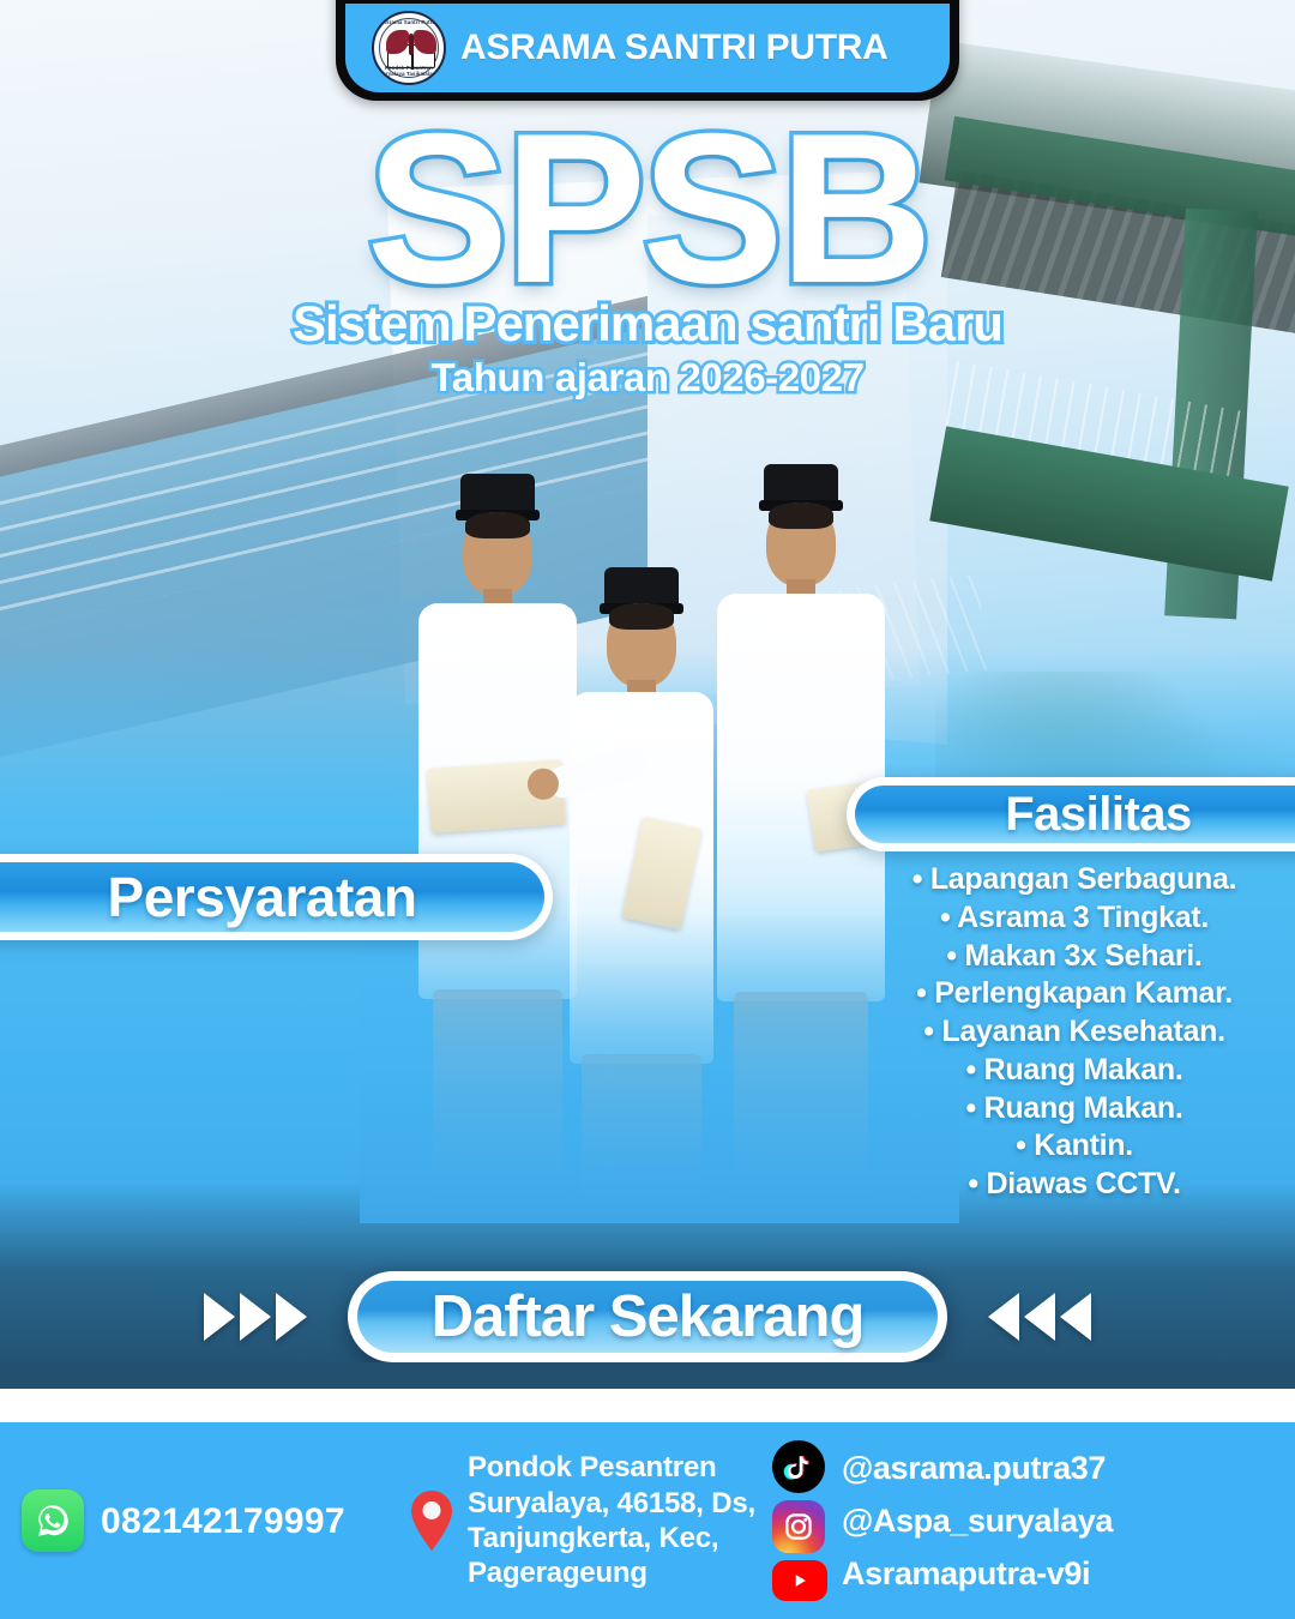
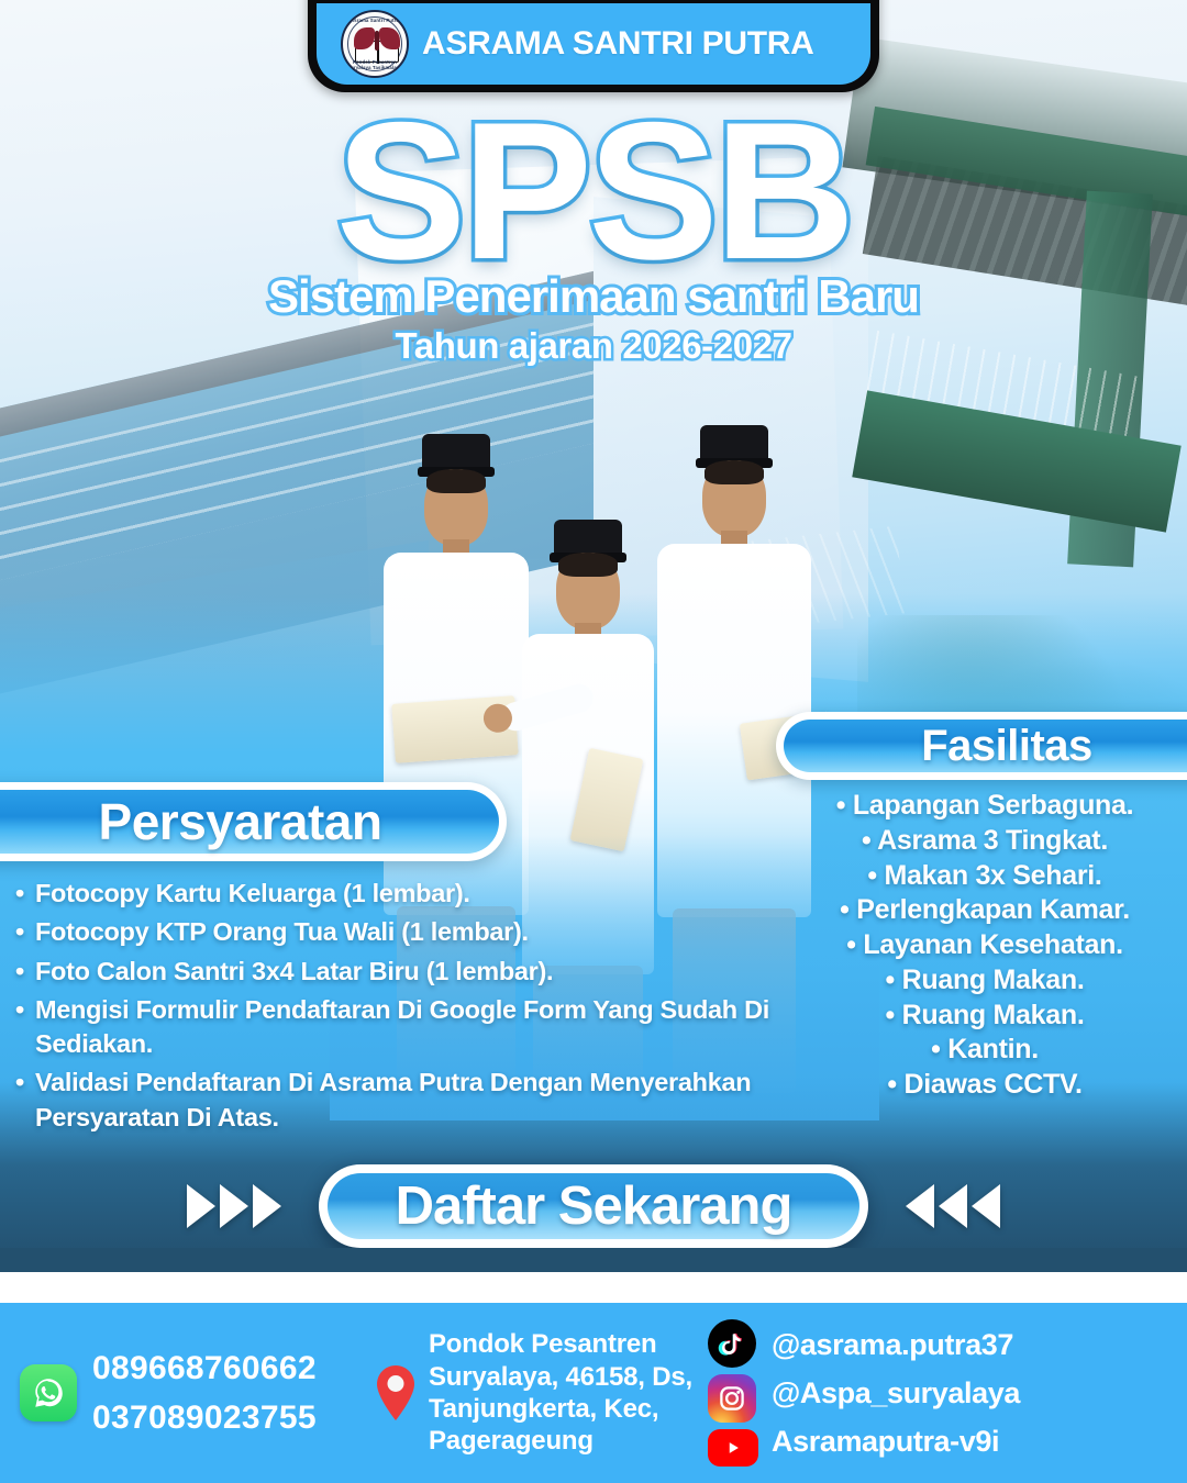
  ASRAMA SANTRI PUTRA
  SPSB
  Sistem Penerimaan santri Baru
  Tahun ajaran 2026-2027
  Persyaratan
+ Fotocopy Kartu Keluarga (1 lembar).
+ Fotocopy KTP Orang Tua Wali (1 lembar).
+ Foto Calon Santri 3x4 Latar Biru (1 lembar).
+ Mengisi Formulir Pendaftaran Di Google Form Yang Sudah Di Sediakan.
+ Validasi Pendaftaran Di Asrama Putra Dengan Menyerahkan Persyaratan Di Atas.
  Fasilitas
  Lapangan Serbaguna.
  Asrama 3 Tingkat.
  Makan 3x Sehari.
  Perlengkapan Kamar.
  Layanan Kesehatan.
  Ruang Makan.
  Ruang Makan.
  Kantin.
  Diawas CCTV.
  Daftar Sekarang
+ 089668760662
- 082142179997
+ 037089023755
  Pondok Pesantren Suryalaya, 46158, Ds, Tanjungkerta, Kec, Pagerageung
  @asrama.putra37
  @Aspa_suryalaya
  Asramaputra-v9i
